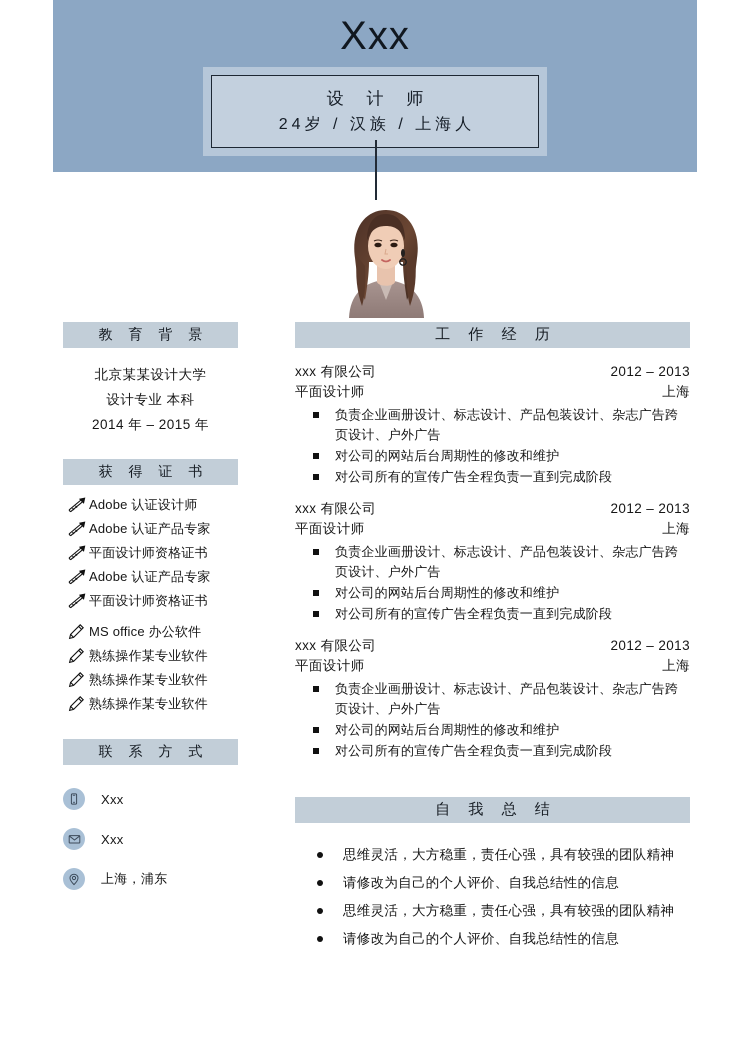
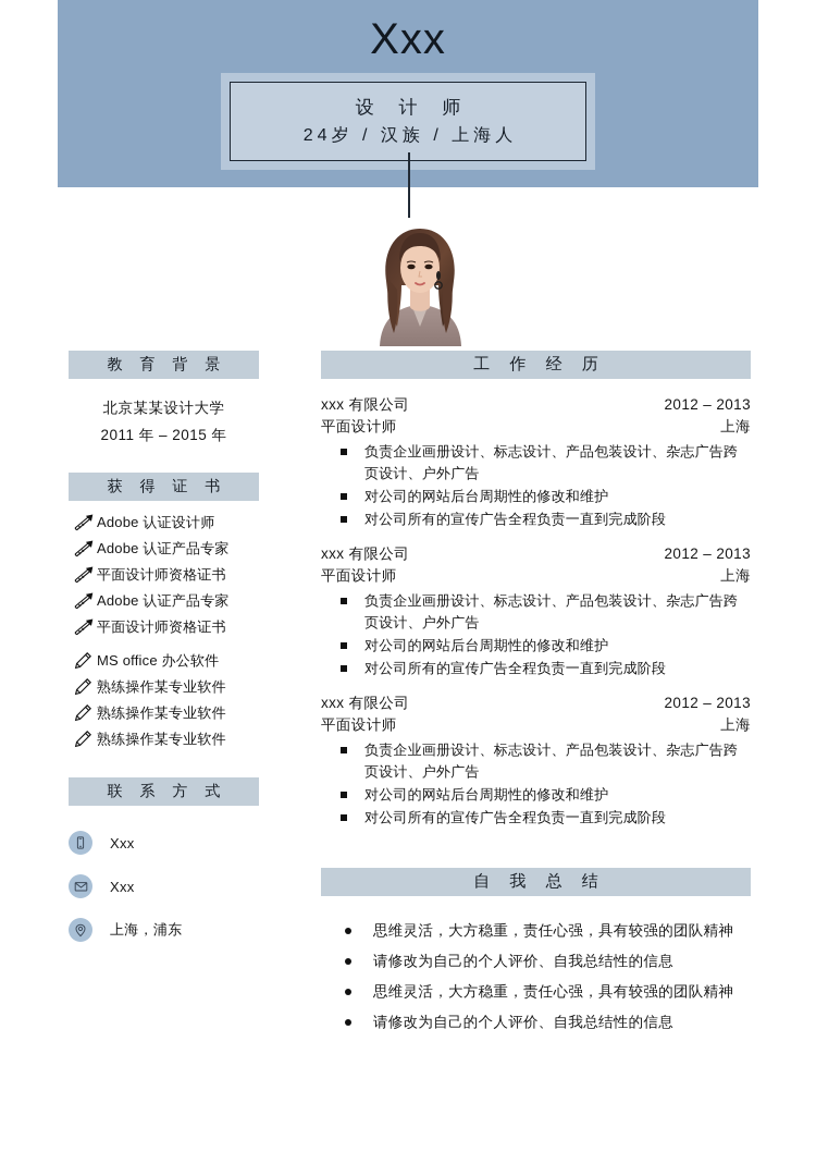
  Xxx
  设 计 师
  24岁 / 汉族 / 上海人
  教 育 背 景
  北京某某设计大学
- 设计专业 本科
- 2014 年 – 2015 年
+ 2011 年 – 2015 年
  获 得 证 书
  Adobe 认证设计师
  Adobe 认证产品专家
  平面设计师资格证书
  Adobe 认证产品专家
  平面设计师资格证书
  MS office 办公软件
  熟练操作某专业软件
  熟练操作某专业软件
  熟练操作某专业软件
  联 系 方 式
  Xxx
  Xxx
  上海，浦东
  工 作 经 历
  xxx 有限公司
  2012 – 2013
  平面设计师
  上海
  负责企业画册设计、标志设计、产品包装设计、杂志广告跨页设计、户外广告
  对公司的网站后台周期性的修改和维护
  对公司所有的宣传广告全程负责一直到完成阶段
  xxx 有限公司
  2012 – 2013
  平面设计师
  上海
  负责企业画册设计、标志设计、产品包装设计、杂志广告跨页设计、户外广告
  对公司的网站后台周期性的修改和维护
  对公司所有的宣传广告全程负责一直到完成阶段
  xxx 有限公司
  2012 – 2013
  平面设计师
  上海
  负责企业画册设计、标志设计、产品包装设计、杂志广告跨页设计、户外广告
  对公司的网站后台周期性的修改和维护
  对公司所有的宣传广告全程负责一直到完成阶段
  自 我 总 结
  思维灵活，大方稳重，责任心强，具有较强的团队精神
  请修改为自己的个人评价、自我总结性的信息
  思维灵活，大方稳重，责任心强，具有较强的团队精神
  请修改为自己的个人评价、自我总结性的信息
